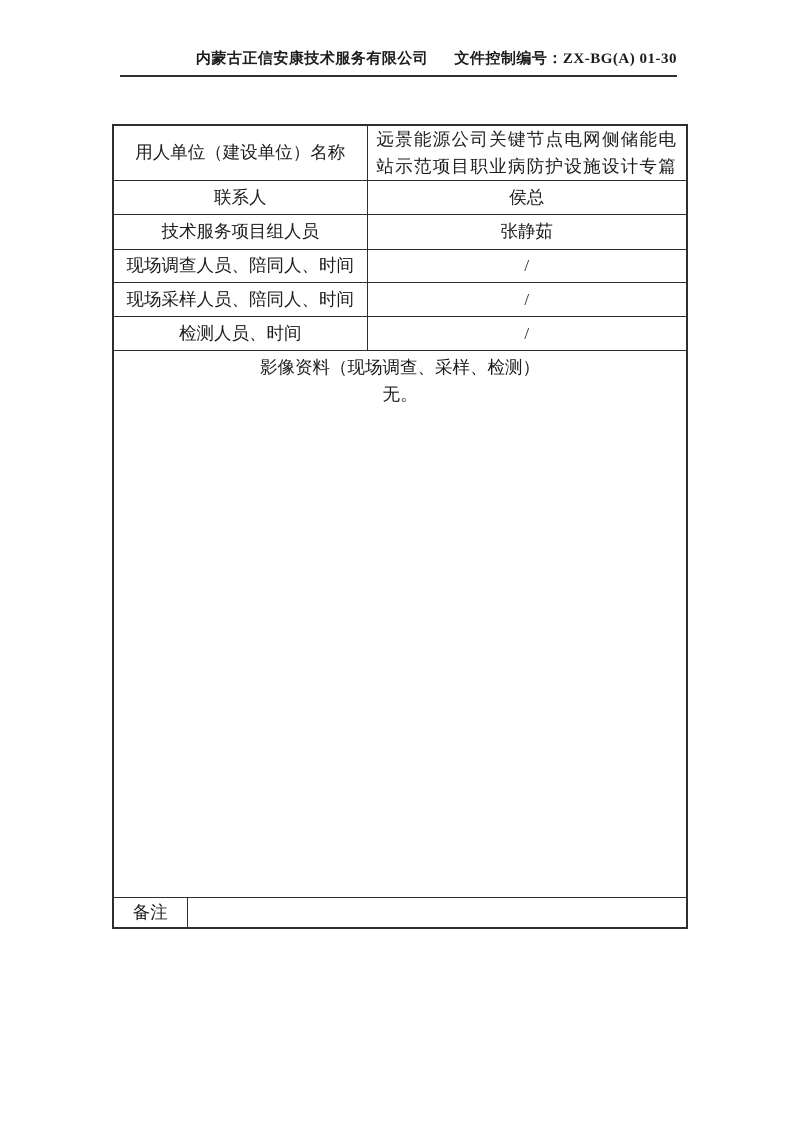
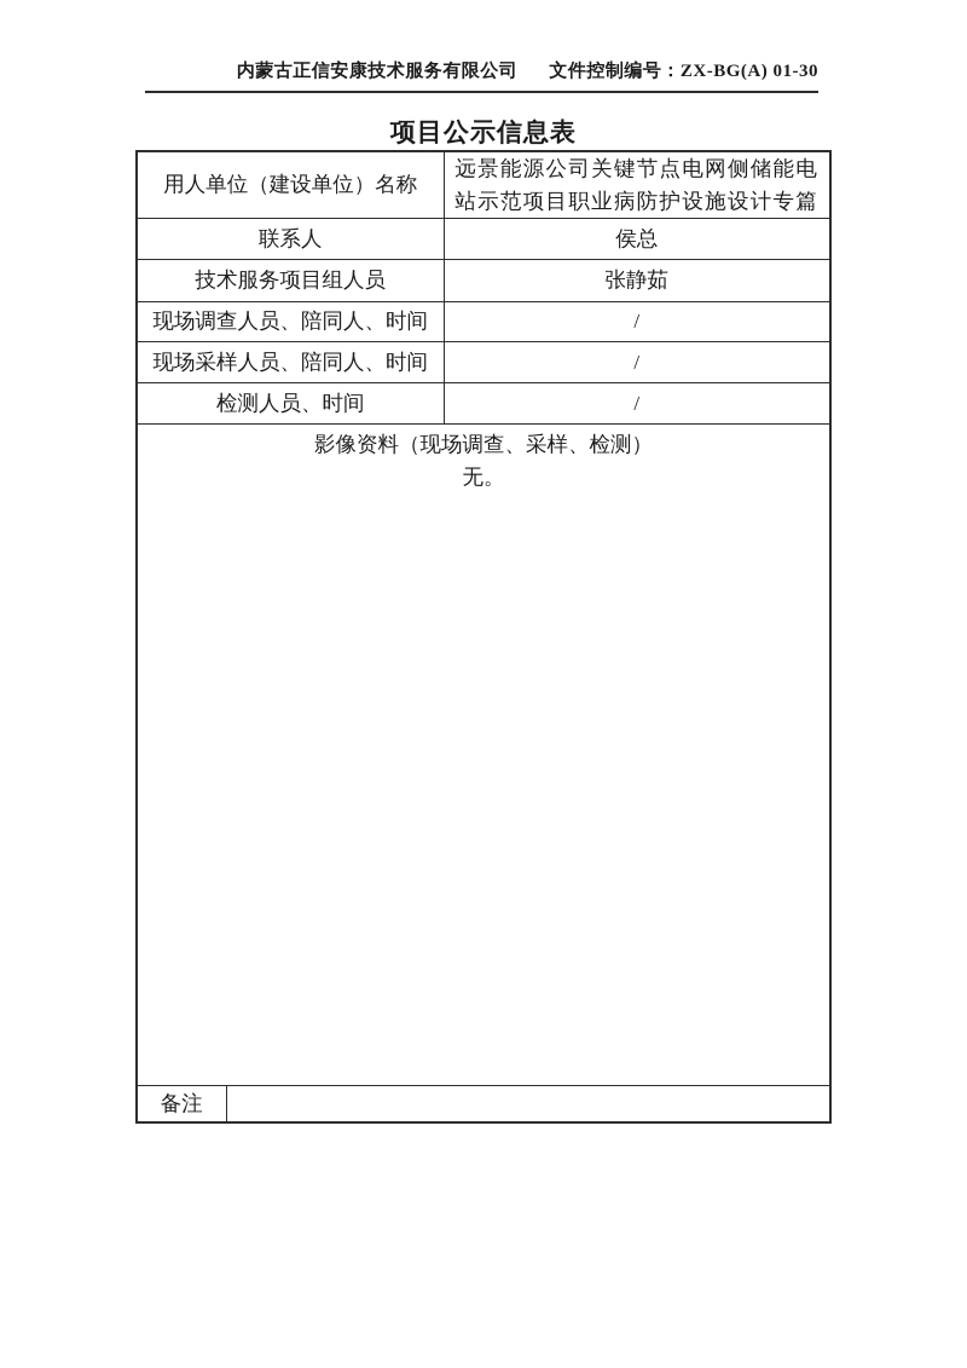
  内蒙古正信安康技术服务有限公司 文件控制编号：ZX-BG(A) 01-30
+ 项目公示信息表
  用人单位（建设单位）名称	远景能源公司关键节点电网侧储能电站示范项目职业病防护设施设计专篇
  联系人	侯总
  技术服务项目组人员	张静茹
  现场调查人员、陪同人、时间	/
  现场采样人员、陪同人、时间	/
  检测人员、时间	/
  影像资料（现场调查、采样、检测） 无。
  备注
